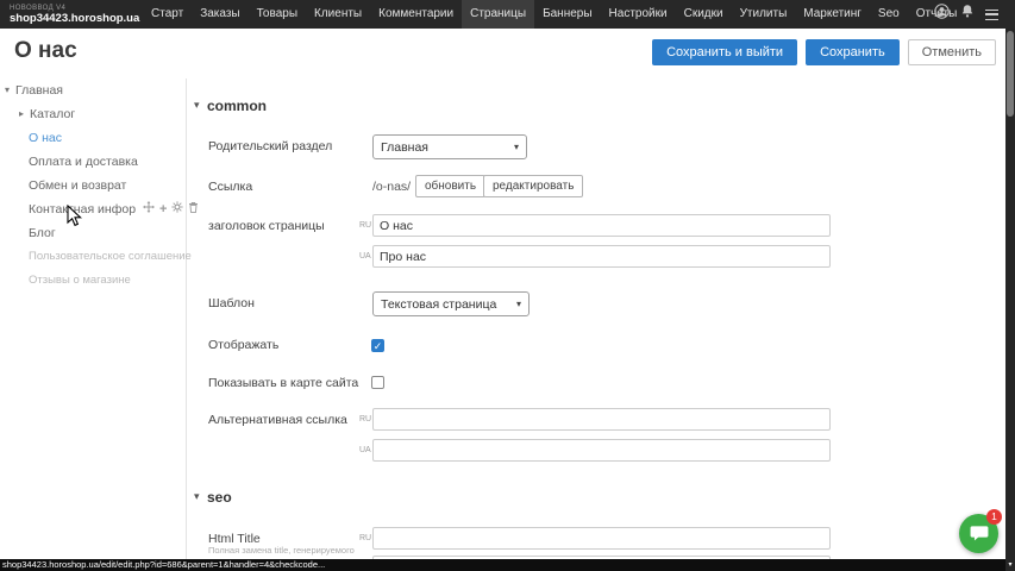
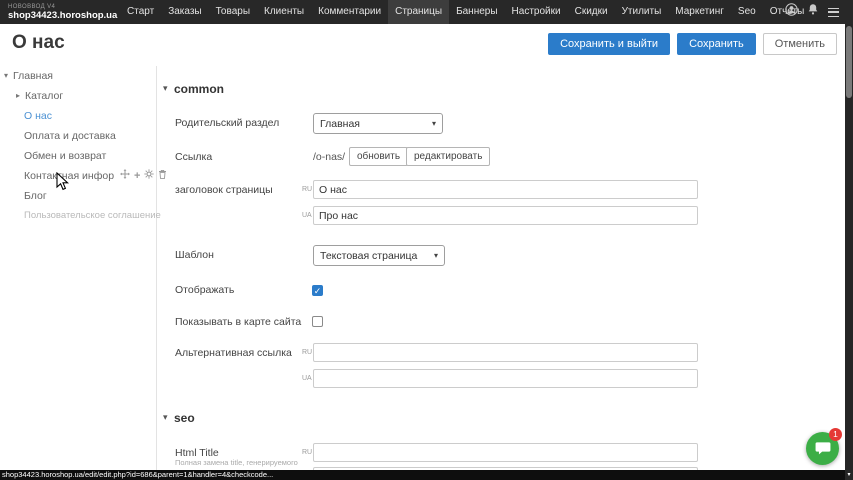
  shop34423.horoshop.ua
  Старт
  Заказы
  Товары
  Клиенты
  Комментарии
  Страницы
  Баннеры
  Настройки
  Скидки
  Утилиты
  Маркетинг
  Seo
  Отчты
  О нас
  Сохранить и выйти
  Сохранить
  Отменить
  ▾
  Главная
  ▸
  Каталог
  О нас
  Оплата и доставка
  Обмен и возврат
  Контакная инфор
  +
  Блог
  Пользовательское соглашение
- Отзывы о магазине
  ▾
  common
  Родительский раздел
  Главная
  ▾
  Ссылка
  /o-nas/
  обновить
  редактировать
  заголовок страницы
  О нас
  Про нас
  Шаблон
  Текстовая страница
  ▾
  Отображать
  Показывать в карте сайта
  Альтернативная ссылка
  ▾
  seo
  Html Title
  Полная замена title, генерируемого
  shop34423.horoshop.ua/edit/edit.php?id=686&parent=1&handler=4&checkcode...
  1
